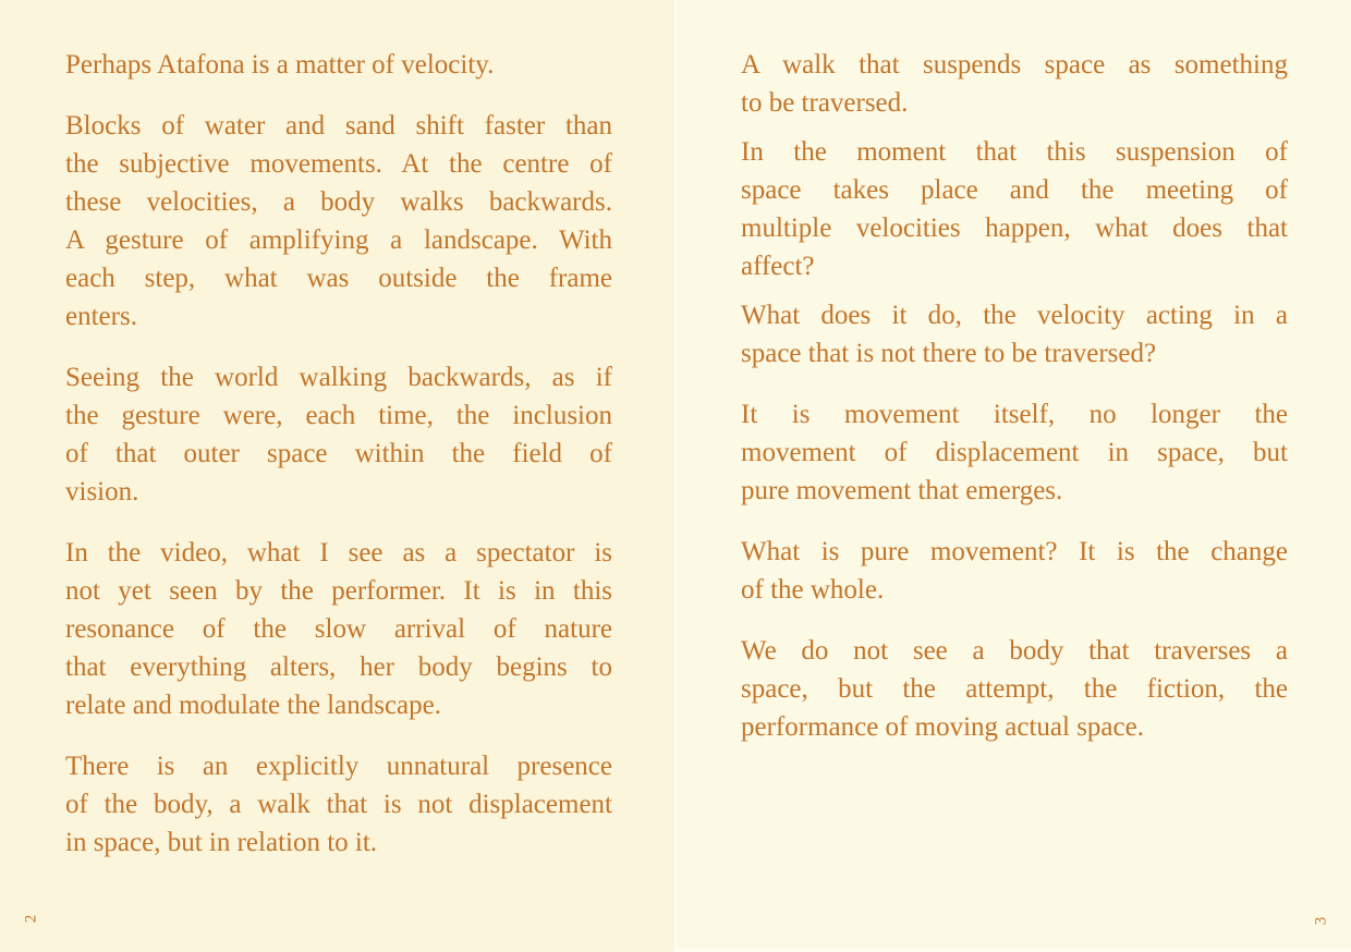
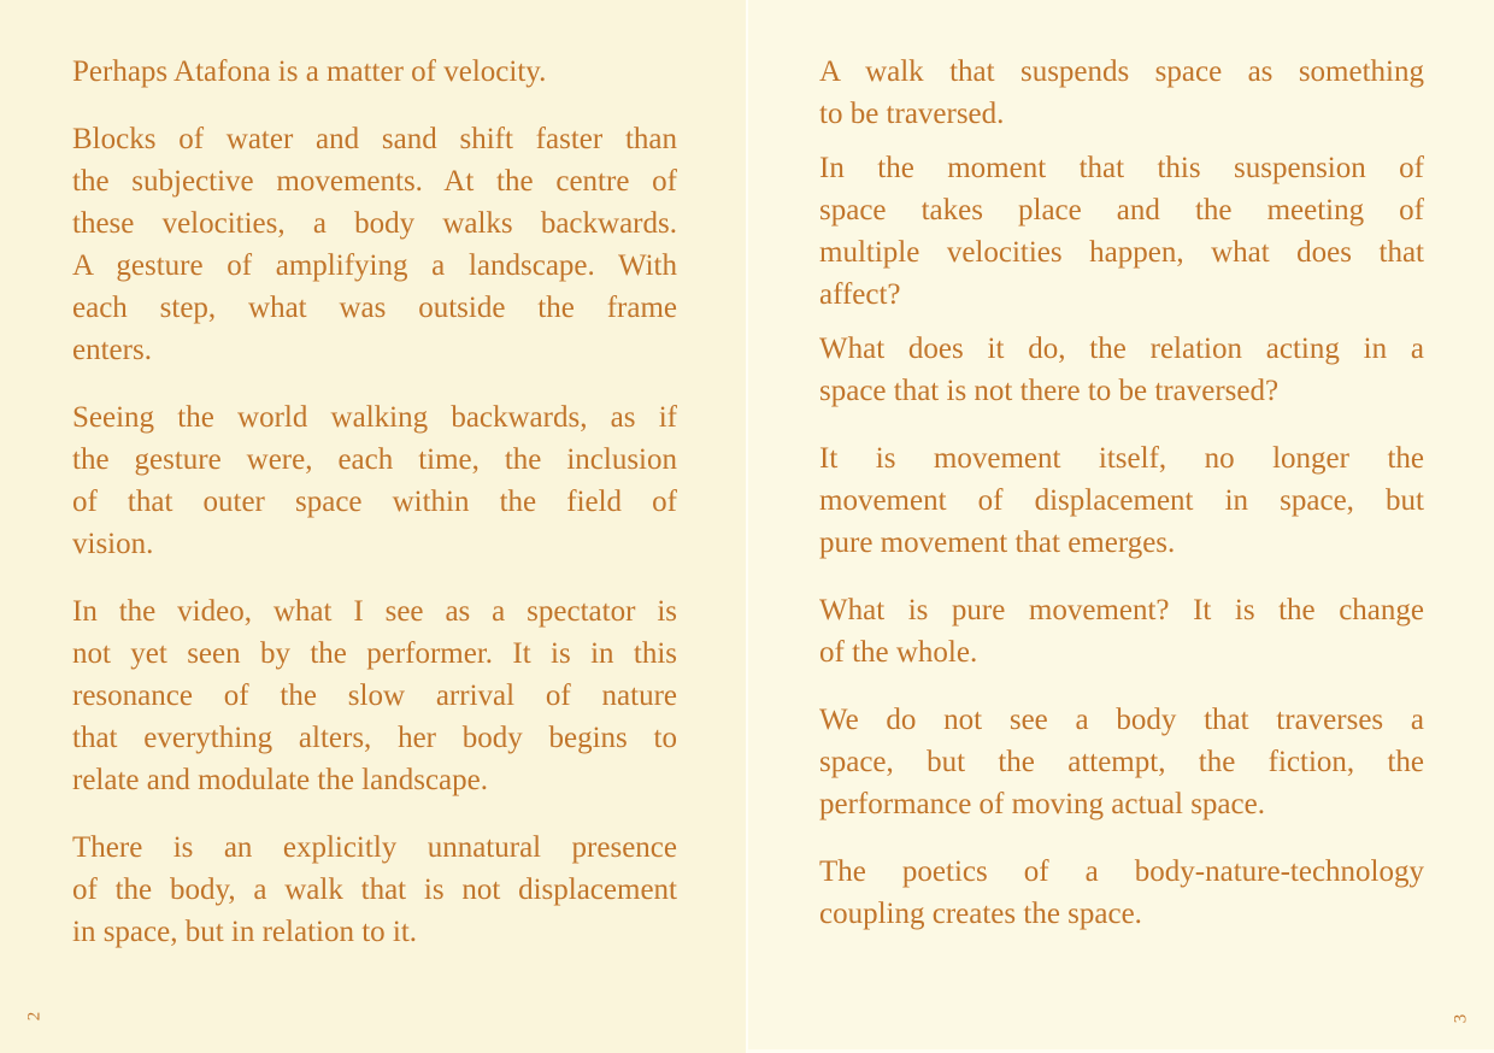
  Perhaps Atafona is a matter of velocity.
  Blocks of water and sand shift faster than
  the subjective movements. At the centre of
  these velocities, a body walks backwards.
  A gesture of amplifying a landscape. With
  each step, what was outside the frame
  enters.
  Seeing the world walking backwards, as if
  the gesture were, each time, the inclusion
  of that outer space within the field of
  vision.
  In the video, what I see as a spectator is
  not yet seen by the performer. It is in this
  resonance of the slow arrival of nature
  that everything alters, her body begins to
  relate and modulate the landscape.
  There is an explicitly unnatural presence
  of the body, a walk that is not displacement
  in space, but in relation to it.
  A walk that suspends space as something
  to be traversed.
  In the moment that this suspension of
  space takes place and the meeting of
  multiple velocities happen, what does that
  affect?
- What does it do, the velocity acting in a
+ What does it do, the relation acting in a
  space that is not there to be traversed?
  It is movement itself, no longer the
  movement of displacement in space, but
  pure movement that emerges.
  What is pure movement? It is the change
  of the whole.
  We do not see a body that traverses a
  space, but the attempt, the fiction, the
  performance of moving actual space.
+ The poetics of a body-nature-technology
+ coupling creates the space.
